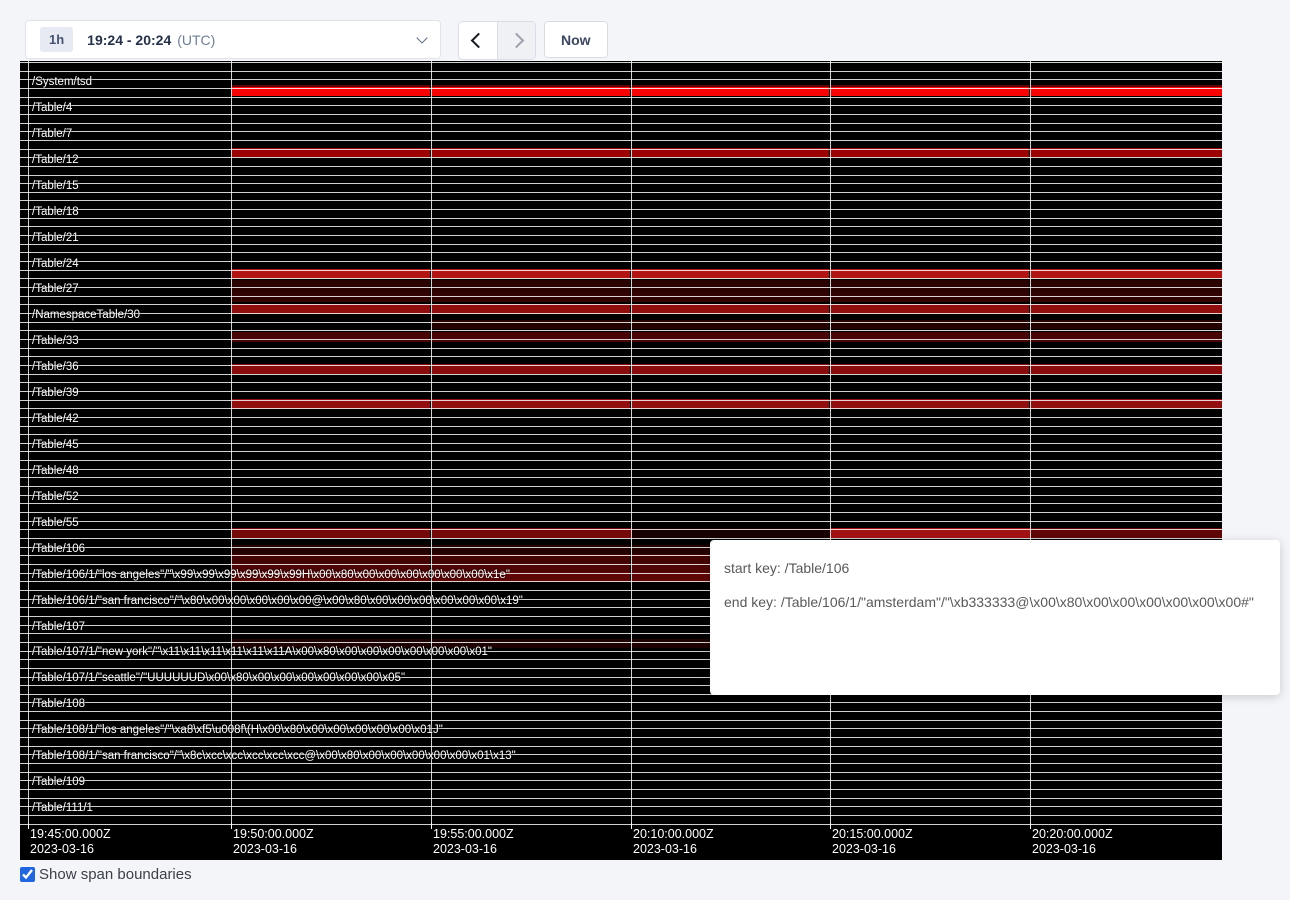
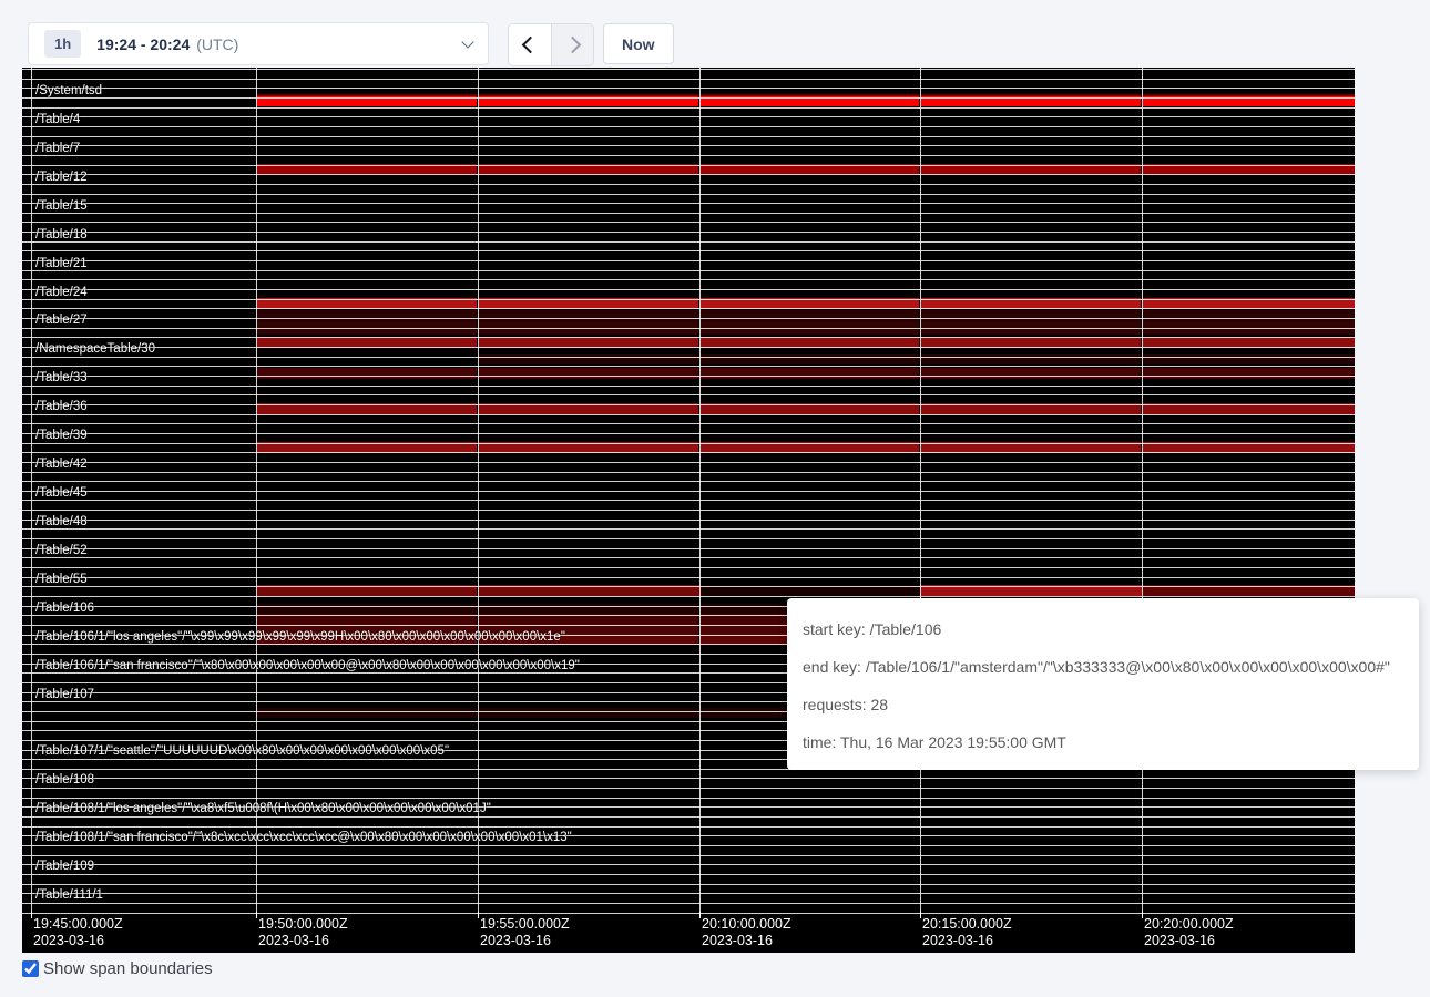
  1h
  19:24 - 20:24
  (UTC)
  Now
  /System/tsd
  /Table/4
  /Table/7
  /Table/12
  /Table/15
  /Table/18
  /Table/21
  /Table/24
  /Table/27
  /NamespaceTable/30
  /Table/33
  /Table/36
  /Table/39
  /Table/42
  /Table/45
  /Table/48
  /Table/52
  /Table/55
  /Table/106
  /Table/106/1/"los angeles"/"\x99\x99\x99\x99\x99\x99H\x00\x80\x00\x00\x00\x00\x00\x00\x1e"
  /Table/106/1/"san francisco"/"\x80\x00\x00\x00\x00\x00@\x00\x80\x00\x00\x00\x00\x00\x00\x19"
  /Table/107
- /Table/107/1/"new york"/"\x11\x11\x11\x11\x11\x11A\x00\x80\x00\x00\x00\x00\x00\x00\x01"
  /Table/107/1/"seattle"/"UUUUUUD\x00\x80\x00\x00\x00\x00\x00\x00\x05"
  /Table/108
  /Table/108/1/"los angeles"/"\xa8\xf5\u008f\(H\x00\x80\x00\x00\x00\x00\x00\x01J"
  /Table/108/1/"san francisco"/"\x8c\xcc\xcc\xcc\xcc\xcc@\x00\x80\x00\x00\x00\x00\x00\x01\x13"
  /Table/109
  /Table/111/1
  19:45:00.000Z
  2023-03-16
  19:50:00.000Z
  2023-03-16
  19:55:00.000Z
  2023-03-16
  20:10:00.000Z
  2023-03-16
  20:15:00.000Z
  2023-03-16
  20:20:00.000Z
  2023-03-16
  start key: /Table/106
  end key: /Table/106/1/"amsterdam"/"\xb333333@\x00\x80\x00\x00\x00\x00\x00\x00#"
+ requests: 28
+ time: Thu, 16 Mar 2023 19:55:00 GMT
  Show span boundaries
